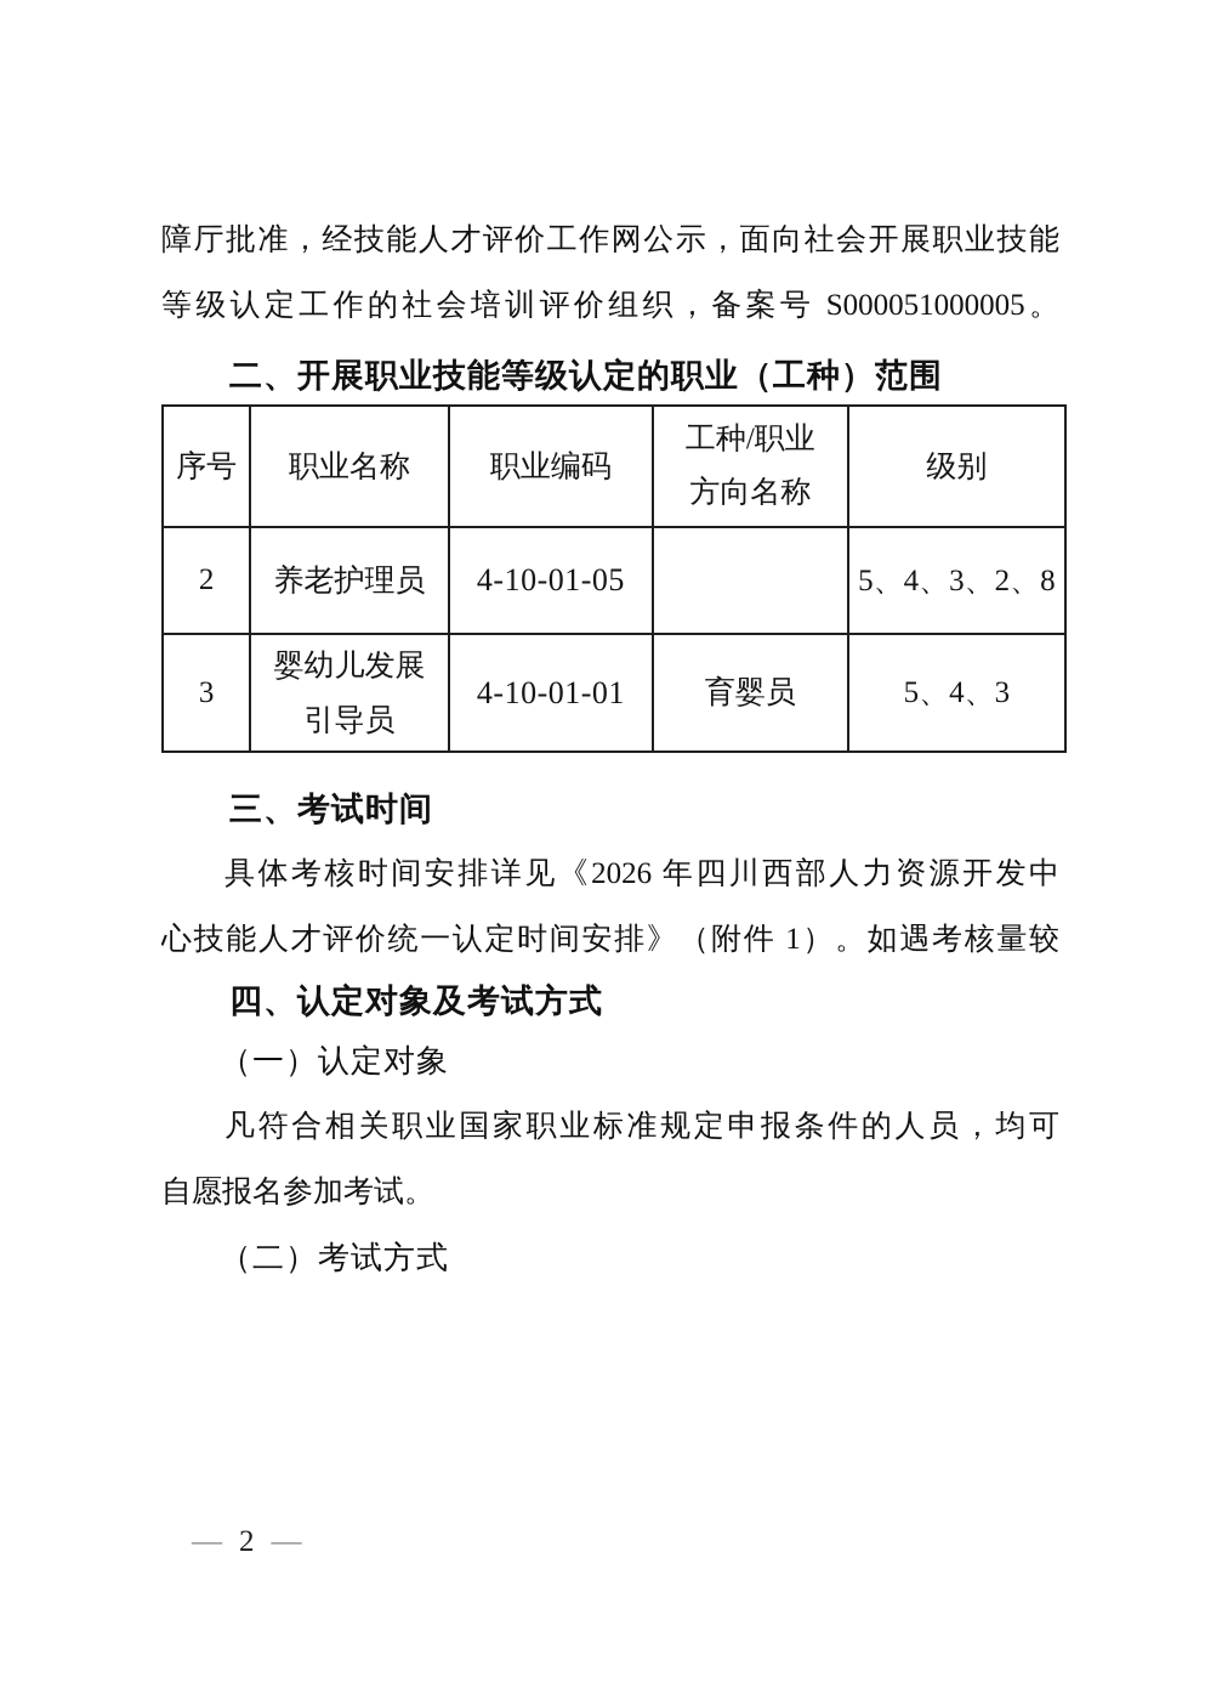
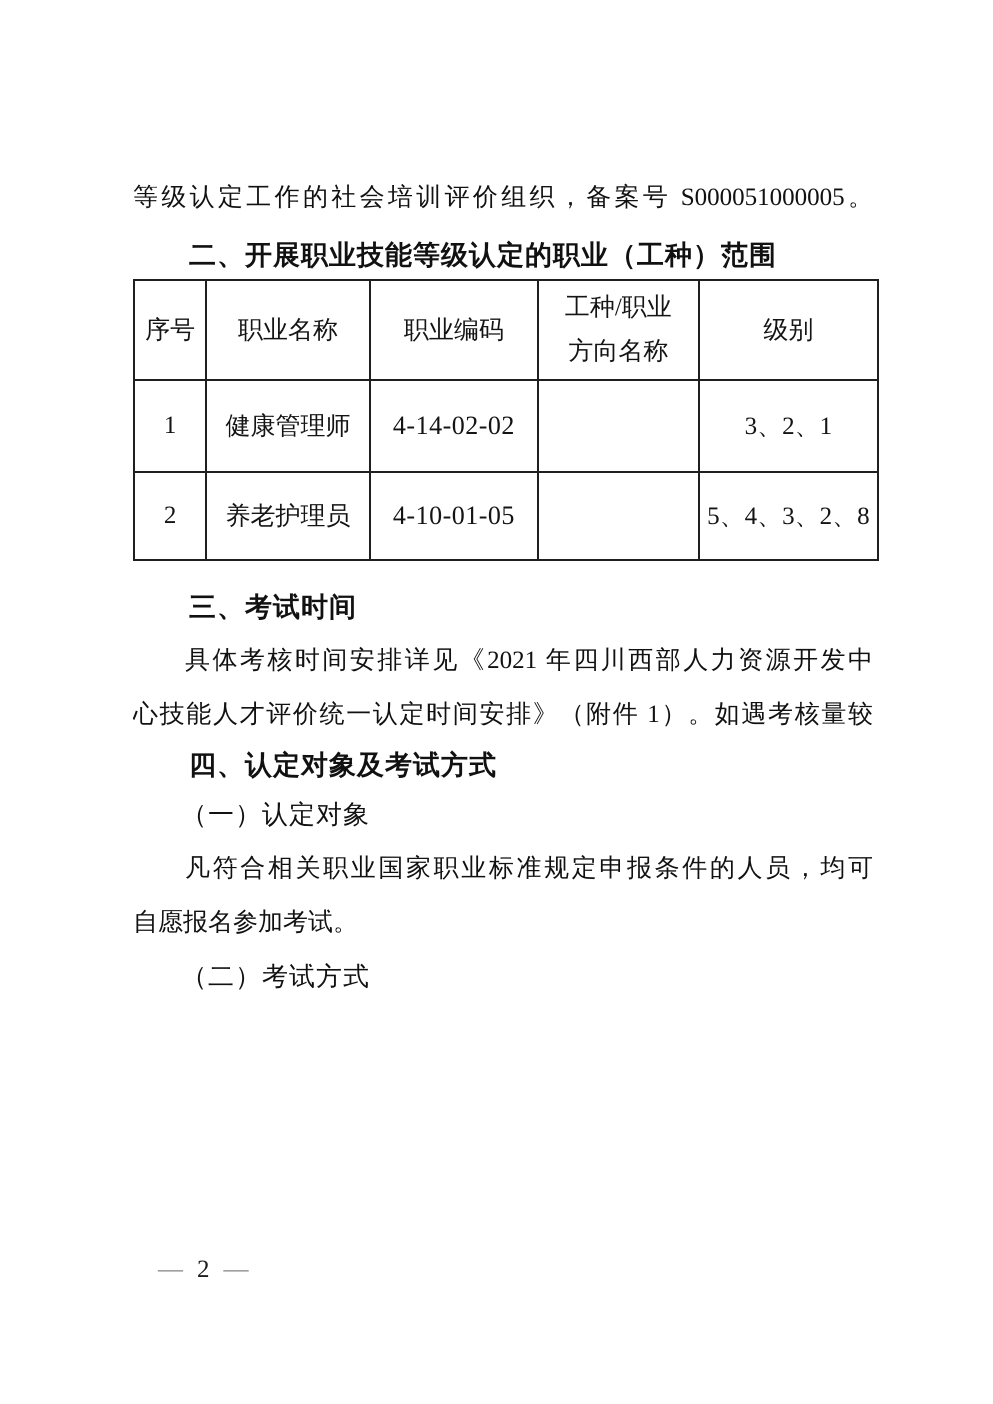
- 障厅批准，经技能人才评价工作网公示，面向社会开展职业技能
  等级认定工作的社会培训评价组织，备案号 S000051000005。
  二、开展职业技能等级认定的职业（工种）范围
  序号	职业名称	职业编码	工种/职业 方向名称	级别
+ 1	健康管理师	4-14-02-02		3、2、1
  2	养老护理员	4-10-01-05		5、4、3、2、8
- 3	婴幼儿发展 引导员	4-10-01-01	育婴员	5、4、3
  三、考试时间
- 具体考核时间安排详见《2026 年四川西部人力资源开发中
+ 具体考核时间安排详见《2021 年四川西部人力资源开发中
  心技能人才评价统一认定时间安排》（附件 1）。如遇考核量较
  四、认定对象及考试方式
  （一）认定对象
  凡符合相关职业国家职业标准规定申报条件的人员，均可
  自愿报名参加考试。
  （二）考试方式
  —
  2
  —
